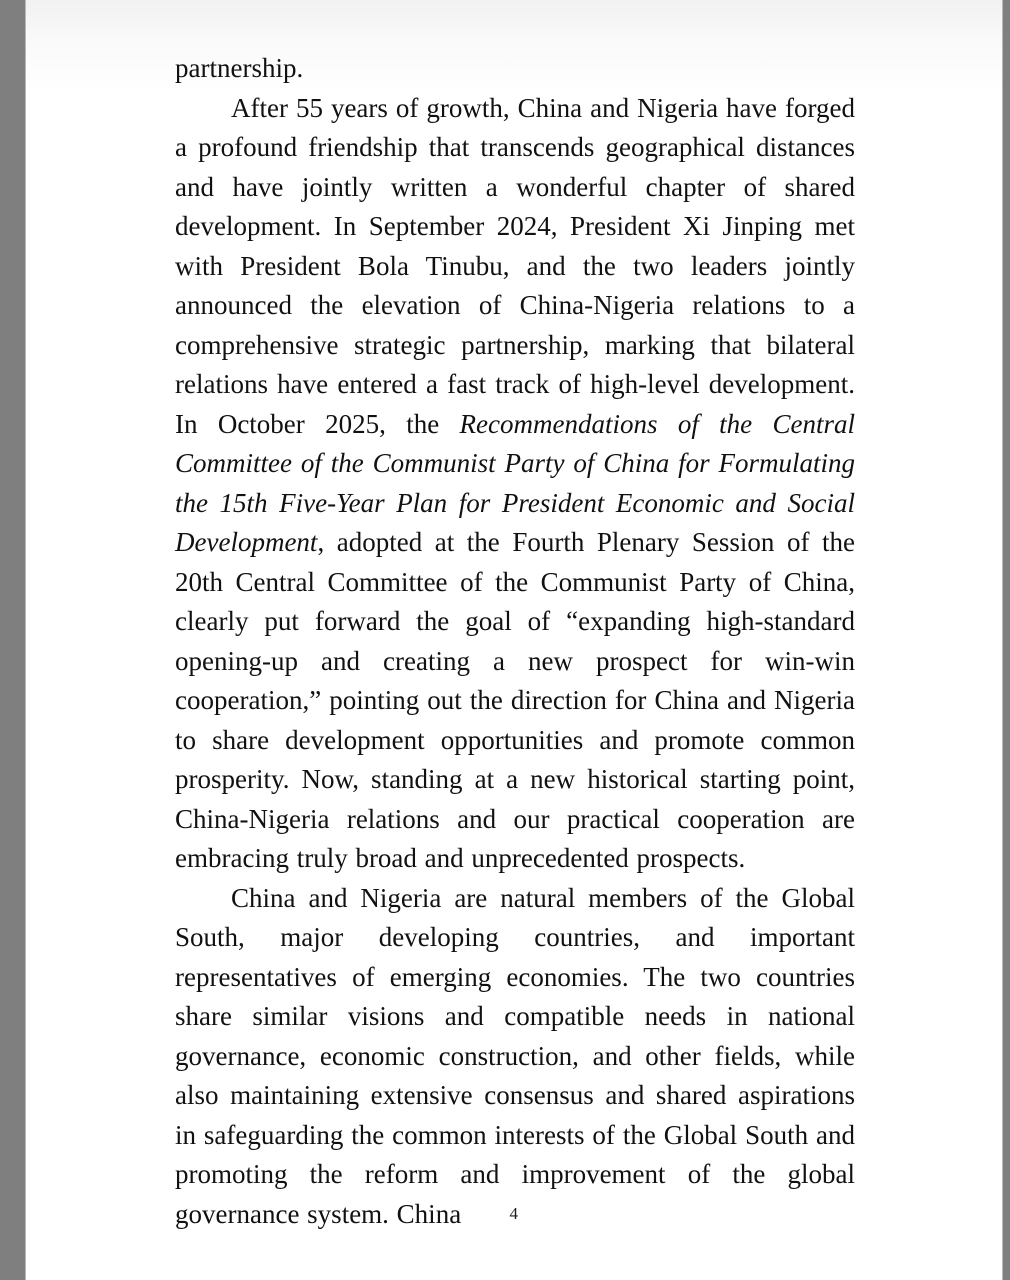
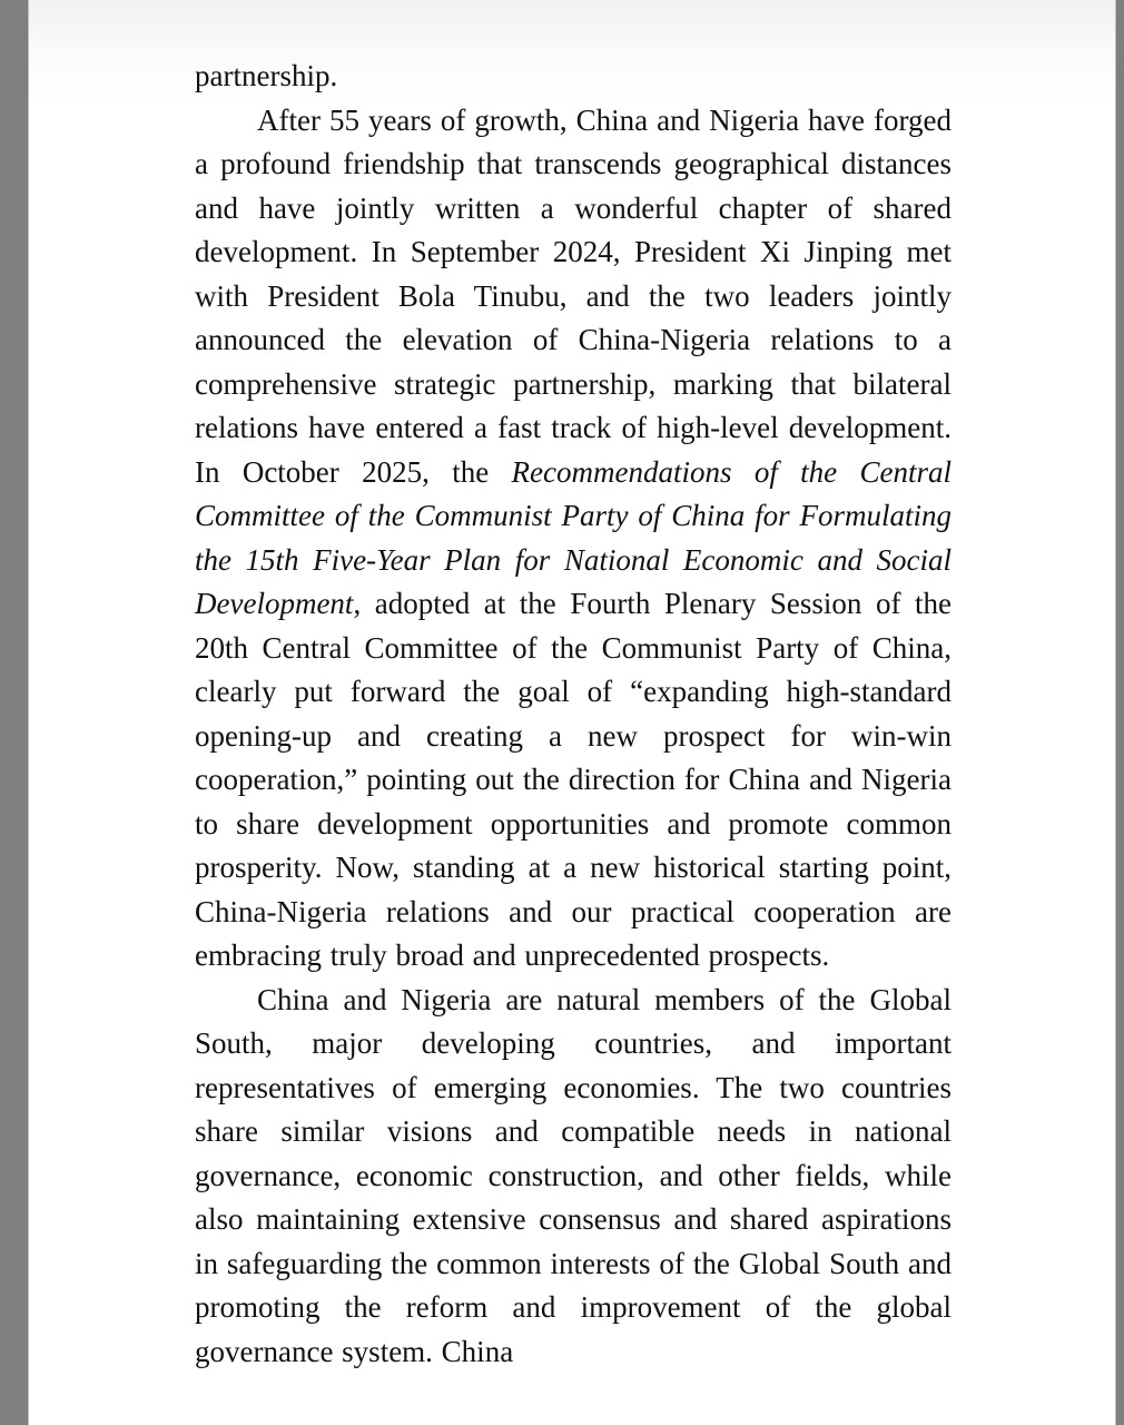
  partnership.
- After 55 years of growth, China and Nigeria have forged a profound friendship that transcends geographical distances and have jointly written a wonderful chapter of shared development. In September 2024, President Xi Jinping met with President Bola Tinubu, and the two leaders jointly announced the elevation of China-Nigeria relations to a comprehensive strategic partnership, marking that bilateral relations have entered a fast track of high-level development. In October 2025, the Recommendations of the Central Committee of the Communist Party of China for Formulating the 15th Five-Year Plan for President Economic and Social Development, adopted at the Fourth Plenary Session of the 20th Central Committee of the Communist Party of China, clearly put forward the goal of “expanding high-standard opening-up and creating a new prospect for win-win cooperation,” pointing out the direction for China and Nigeria to share development opportunities and promote common prosperity. Now, standing at a new historical starting point, China-Nigeria relations and our practical cooperation are embracing truly broad and unprecedented prospects.
+ After 55 years of growth, China and Nigeria have forged a profound friendship that transcends geographical distances and have jointly written a wonderful chapter of shared development. In September 2024, President Xi Jinping met with President Bola Tinubu, and the two leaders jointly announced the elevation of China-Nigeria relations to a comprehensive strategic partnership, marking that bilateral relations have entered a fast track of high-level development. In October 2025, the Recommendations of the Central Committee of the Communist Party of China for Formulating the 15th Five-Year Plan for National Economic and Social Development, adopted at the Fourth Plenary Session of the 20th Central Committee of the Communist Party of China, clearly put forward the goal of “expanding high-standard opening-up and creating a new prospect for win-win cooperation,” pointing out the direction for China and Nigeria to share development opportunities and promote common prosperity. Now, standing at a new historical starting point, China-Nigeria relations and our practical cooperation are embracing truly broad and unprecedented prospects.
  China and Nigeria are natural members of the Global South, major developing countries, and important representatives of emerging economies. The two countries share similar visions and compatible needs in national governance, economic construction, and other fields, while also maintaining extensive consensus and shared aspirations in safeguarding the common interests of the Global South and promoting the reform and improvement of the global governance system. China
- 4
